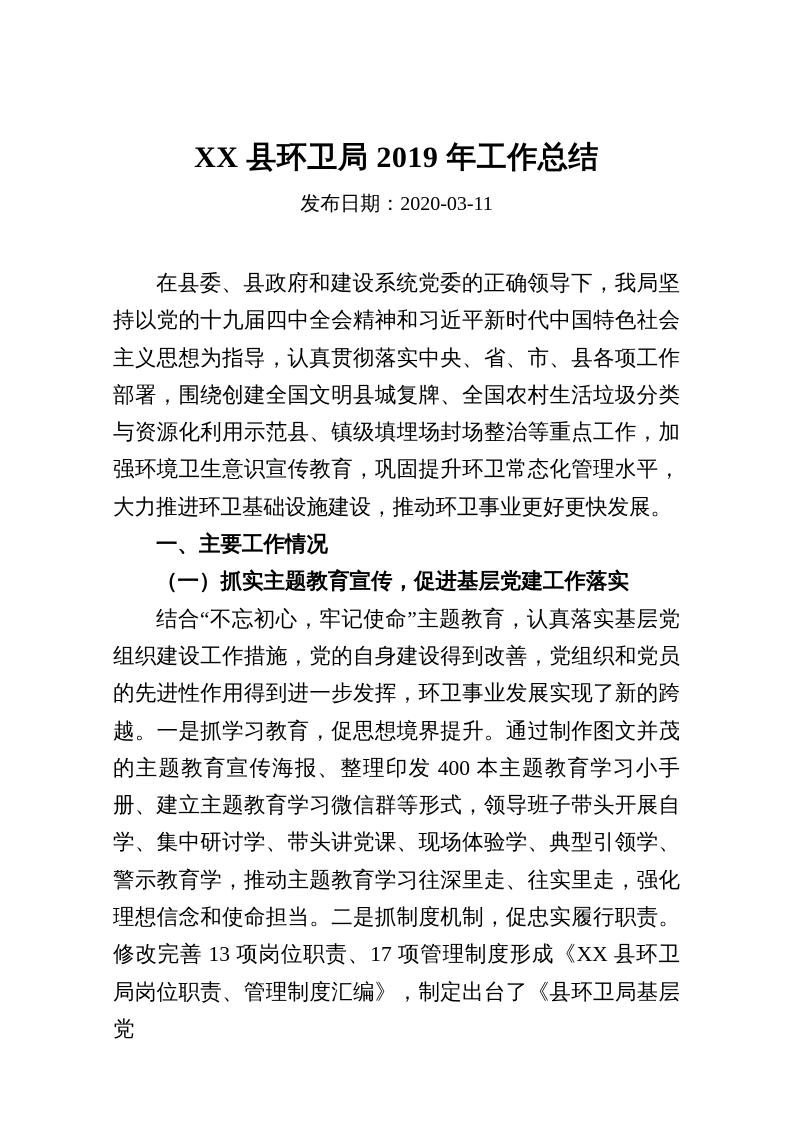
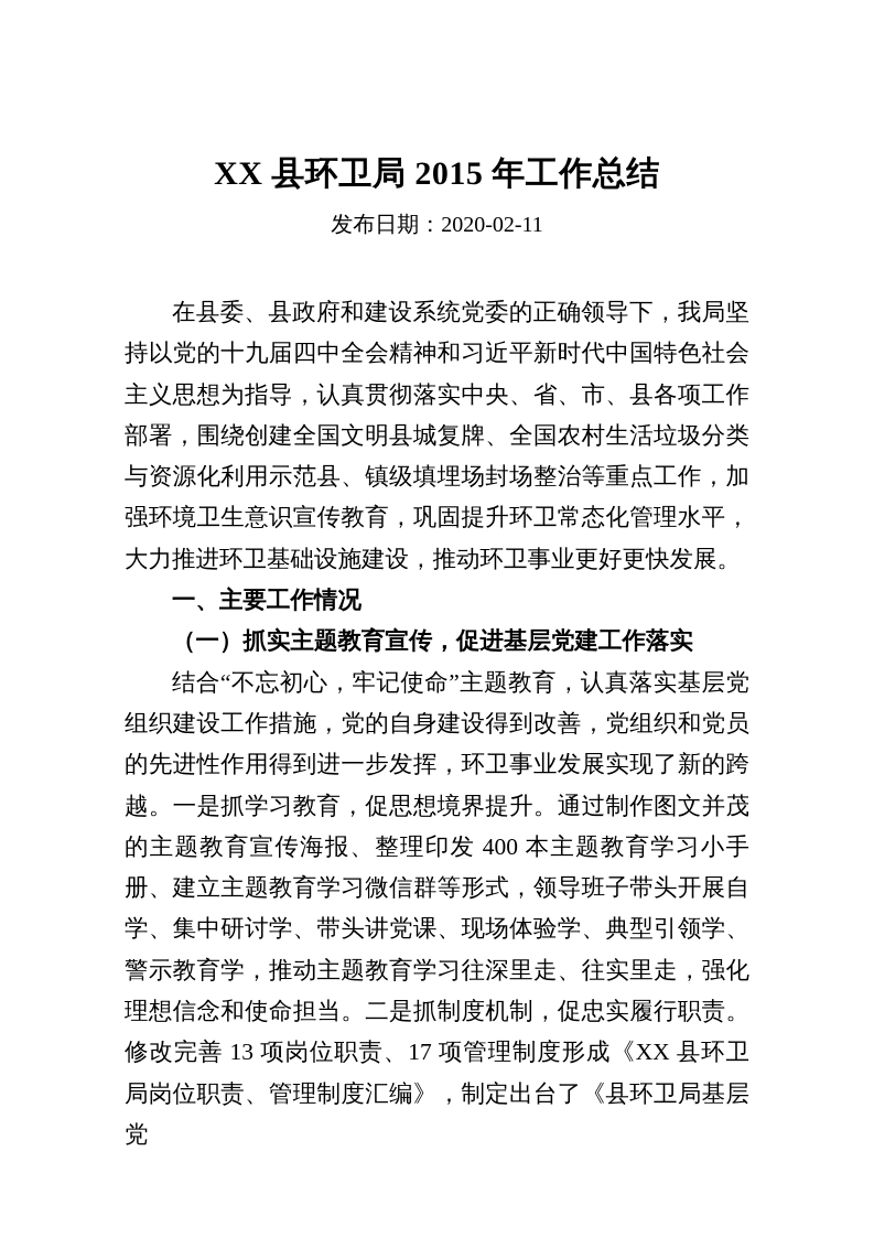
- XX 县环卫局 2019 年工作总结
+ XX 县环卫局 2015 年工作总结
- 发布日期：2020-03-11
+ 发布日期：2020-02-11
  在县委、县政府和建设系统党委的正确领导下，我局坚持以党的十九届四中全会精神和习近平新时代中国特色社会主义思想为指导，认真贯彻落实中央、省、市、县各项工作部署，围绕创建全国文明县城复牌、全国农村生活垃圾分类与资源化利用示范县、镇级填埋场封场整治等重点工作，加强环境卫生意识宣传教育，巩固提升环卫常态化管理水平，大力推进环卫基础设施建设，推动环卫事业更好更快发展。
  一、主要工作情况
  （一）抓实主题教育宣传，促进基层党建工作落实
  结合“不忘初心，牢记使命”主题教育，认真落实基层党组织建设工作措施，党的自身建设得到改善，党组织和党员的先进性作用得到进一步发挥，环卫事业发展实现了新的跨越。一是抓学习教育，促思想境界提升。通过制作图文并茂的主题教育宣传海报、整理印发 400 本主题教育学习小手册、建立主题教育学习微信群等形式，领导班子带头开展自学、集中研讨学、带头讲党课、现场体验学、典型引领学、警示教育学，推动主题教育学习往深里走、往实里走，强化理想信念和使命担当。二是抓制度机制，促忠实履行职责。修改完善 13 项岗位职责、17 项管理制度形成《XX 县环卫局岗位职责、管理制度汇编》，制定出台了《县环卫局基层党
